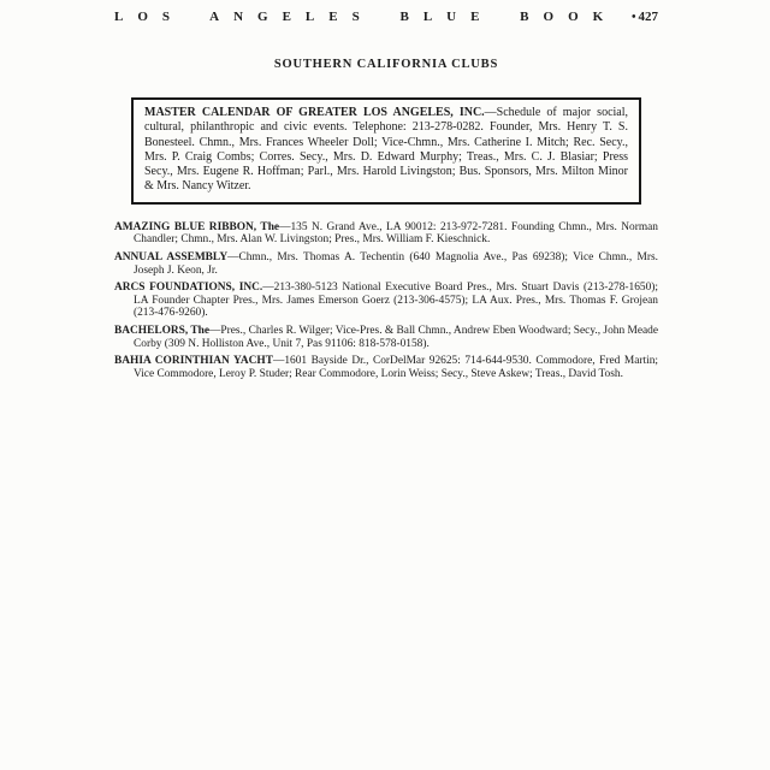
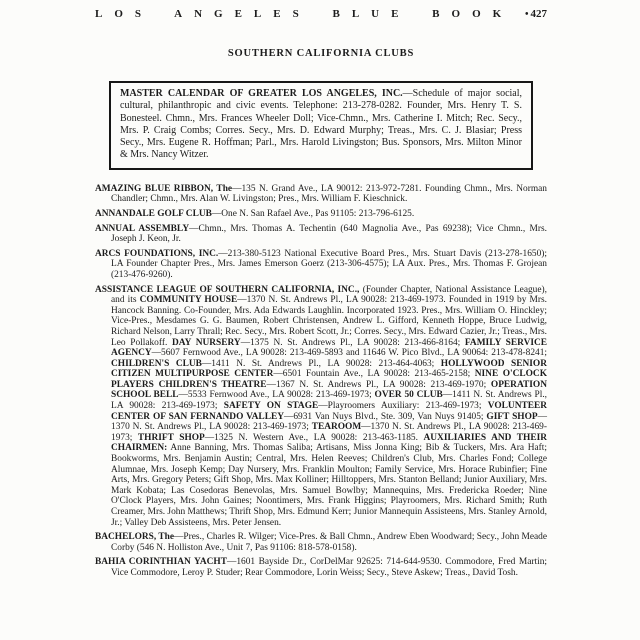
  LOS ANGELES BLUE BOOK
  •
  427
  SOUTHERN CALIFORNIA CLUBS
  MASTER CALENDAR OF GREATER LOS ANGELES, INC.—Schedule of major social, cultural, philanthropic and civic events. Telephone: 213-278-0282. Founder, Mrs. Henry T. S. Bonesteel. Chmn., Mrs. Frances Wheeler Doll; Vice-Chmn., Mrs. Catherine I. Mitch; Rec. Secy., Mrs. P. Craig Combs; Corres. Secy., Mrs. D. Edward Murphy; Treas., Mrs. C. J. Blasiar; Press Secy., Mrs. Eugene R. Hoffman; Parl., Mrs. Harold Livingston; Bus. Sponsors, Mrs. Milton Minor & Mrs. Nancy Witzer.
  AMAZING BLUE RIBBON, The—135 N. Grand Ave., LA 90012: 213-972-7281. Founding Chmn., Mrs. Norman Chandler; Chmn., Mrs. Alan W. Livingston; Pres., Mrs. William F. Kieschnick.
+ ANNANDALE GOLF CLUB—One N. San Rafael Ave., Pas 91105: 213-796-6125.
  ANNUAL ASSEMBLY—Chmn., Mrs. Thomas A. Techentin (640 Magnolia Ave., Pas 69238); Vice Chmn., Mrs. Joseph J. Keon, Jr.
  ARCS FOUNDATIONS, INC.—213-380-5123 National Executive Board Pres., Mrs. Stuart Davis (213-278-1650); LA Founder Chapter Pres., Mrs. James Emerson Goerz (213-306-4575); LA Aux. Pres., Mrs. Thomas F. Grojean (213-476-9260).
+ ASSISTANCE LEAGUE OF SOUTHERN CALIFORNIA, INC., (Founder Chapter, National Assistance League), and its COMMUNITY HOUSE—1370 N. St. Andrews Pl., LA 90028: 213-469-1973. Founded in 1919 by Mrs. Hancock Banning. Co-Founder, Mrs. Ada Edwards Laughlin. Incorporated 1923. Pres., Mrs. William O. Hinckley; Vice-Pres., Mesdames G. G. Baumen, Robert Christensen, Andrew L. Gifford, Kenneth Hoppe, Bruce Ludwig, Richard Nelson, Larry Thrall; Rec. Secy., Mrs. Robert Scott, Jr.; Corres. Secy., Mrs. Edward Cazier, Jr.; Treas., Mrs. Leo Pollakoff. DAY NURSERY—1375 N. St. Andrews Pl., LA 90028: 213-466-8164; FAMILY SERVICE AGENCY—5607 Fernwood Ave., LA 90028: 213-469-5893 and 11646 W. Pico Blvd., LA 90064: 213-478-8241; CHILDREN'S CLUB—1411 N. St. Andrews Pl., LA 90028: 213-464-4063; HOLLYWOOD SENIOR CITIZEN MULTIPURPOSE CENTER—6501 Fountain Ave., LA 90028: 213-465-2158; NINE O'CLOCK PLAYERS CHILDREN'S THEATRE—1367 N. St. Andrews Pl., LA 90028: 213-469-1970; OPERATION SCHOOL BELL—5533 Fernwood Ave., LA 90028: 213-469-1973; OVER 50 CLUB—1411 N. St. Andrews Pl., LA 90028: 213-469-1973; SAFETY ON STAGE—Playroomers Auxiliary: 213-469-1973; VOLUNTEER CENTER OF SAN FERNANDO VALLEY—6931 Van Nuys Blvd., Ste. 309, Van Nuys 91405; GIFT SHOP—1370 N. St. Andrews Pl., LA 90028: 213-469-1973; TEAROOM—1370 N. St. Andrews Pl., LA 90028: 213-469-1973; THRIFT SHOP—1325 N. Western Ave., LA 90028: 213-463-1185. AUXILIARIES AND THEIR CHAIRMEN: Anne Banning, Mrs. Thomas Saliba; Artisans, Miss Jonna King; Bib & Tuckers, Mrs. Ara Haft; Bookworms, Mrs. Benjamin Austin; Central, Mrs. Helen Reeves; Children's Club, Mrs. Charles Fond; College Alumnae, Mrs. Joseph Kemp; Day Nursery, Mrs. Franklin Moulton; Family Service, Mrs. Horace Rubinfier; Fine Arts, Mrs. Gregory Peters; Gift Shop, Mrs. Max Kolliner; Hilltoppers, Mrs. Stanton Belland; Junior Auxiliary, Mrs. Mark Kobata; Las Cosedoras Benevolas, Mrs. Samuel Bowlby; Mannequins, Mrs. Fredericka Roeder; Nine O'Clock Players, Mrs. John Gaines; Noontimers, Mrs. Frank Higgins; Playroomers, Mrs. Richard Smith; Ruth Creamer, Mrs. John Matthews; Thrift Shop, Mrs. Edmund Kerr; Junior Mannequin Assisteens, Mrs. Stanley Arnold, Jr.; Valley Deb Assisteens, Mrs. Peter Jensen.
- BACHELORS, The—Pres., Charles R. Wilger; Vice-Pres. & Ball Chmn., Andrew Eben Woodward; Secy., John Meade Corby (309 N. Holliston Ave., Unit 7, Pas 91106: 818-578-0158).
+ BACHELORS, The—Pres., Charles R. Wilger; Vice-Pres. & Ball Chmn., Andrew Eben Woodward; Secy., John Meade Corby (546 N. Holliston Ave., Unit 7, Pas 91106: 818-578-0158).
  BAHIA CORINTHIAN YACHT—1601 Bayside Dr., CorDelMar 92625: 714-644-9530. Commodore, Fred Martin; Vice Commodore, Leroy P. Studer; Rear Commodore, Lorin Weiss; Secy., Steve Askew; Treas., David Tosh.
